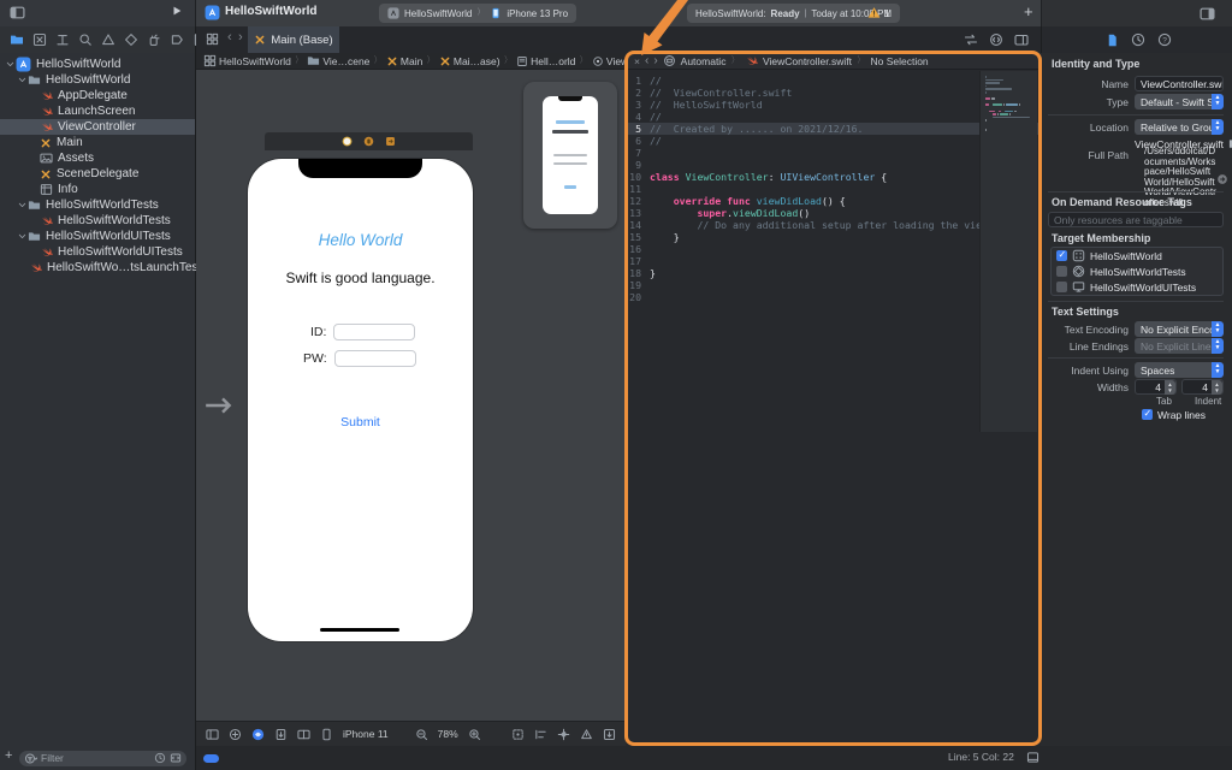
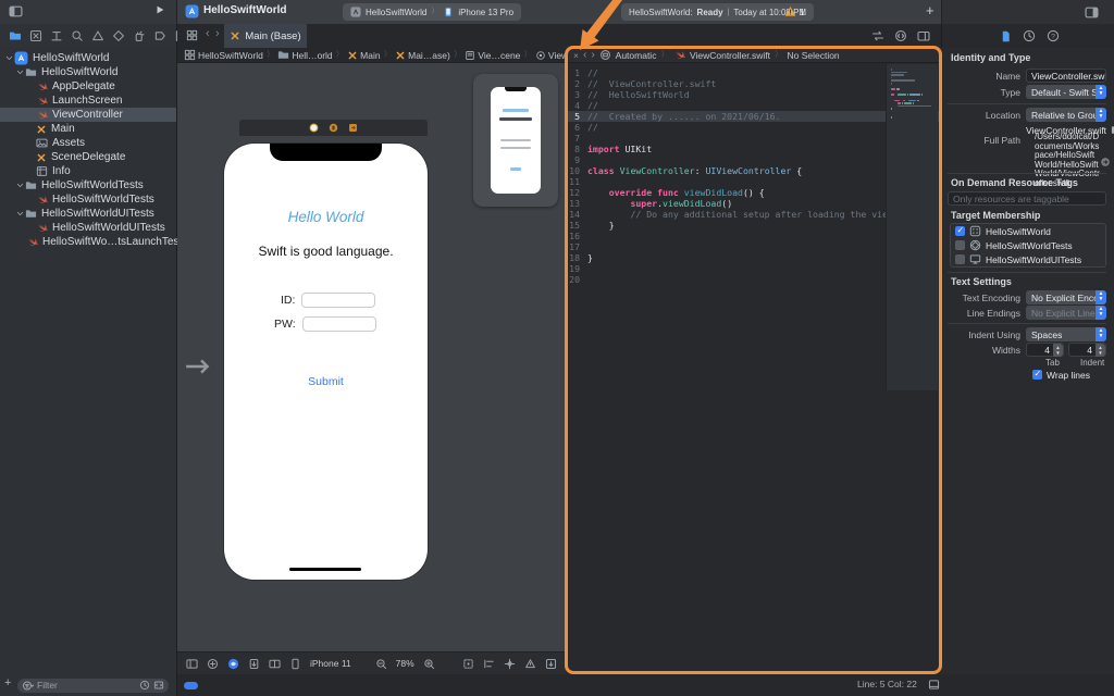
  HelloSwiftWorld
  HelloSwiftWorld
  iPhone 13 Pro
  HelloSwiftWorld:
  Ready
  Today at 10:0 PM
  1
  +
  ‹
  ›
  Main (Base)
  HelloSwiftWorld
  HelloSwiftWorld
  AppDelegate
  LaunchScreen
  ViewController
  Main
  Assets
  SceneDelegate
  Info
  HelloSwiftWorldTests
  HelloSwiftWorldTests
  HelloSwiftWorldUITests
  HelloSwiftWorldUITests
  HelloSwiftWo…tsLaunchTes
  HelloSwiftWorld
  〉
- Vie…cene
+ Hell…orld
  〉
  Main
  〉
  Mai…ase)
  〉
- Hell…orld
+ Vie…cene
  〉
  Hello World
  Swift is good language.
  ID:
  PW:
  Submit
  iPhone 11
  78%
  ×
  ‹
  ›
  Automatic
  ViewController.swift
  〉
  No Selection
  1
  //
  2
  // ViewController.swift
  3
  // HelloSwiftWorld
  4
  //
  5
- // Created by ...... on 2021/12/16.
+ // Created by ...... on 2021/06/16.
  6
  //
  7
+ 8
+ import
+ UIKit
  9
  10
  class
  ViewController
  :
  UIViewController
  {
  11
  12
  override
  func
  viewDidLoad
  () {
  13
  super
  .
  viewDidLoad
  ()
  14
  // Do any additional setup after loading the vi
  15
  }
  16
  17
  18
  }
  19
  20
  Identity and Type
  Name
  ViewController.swi
  Type
  Location
  Relative to Gro
  ViewController.swift
  Full Path
  /Users/ddolcat/Documents/Workspace/HelloSwiftWorld/HelloSwiftoller.swift
  On Demand Resource Tags
  Only resources are taggable
  Target Membership
  HelloSwiftWorld
  HelloSwiftWorldTests
  HelloSwiftWorldUITests
  Text Settings
  Text Encoding
  No Explicit Enc
  Line Endings
  Indent Using
  Spaces
  Widths
  4
  4
  Tab
  Indent
  Wrap lines
  +
  Filter
  Line: 5 Col: 22
